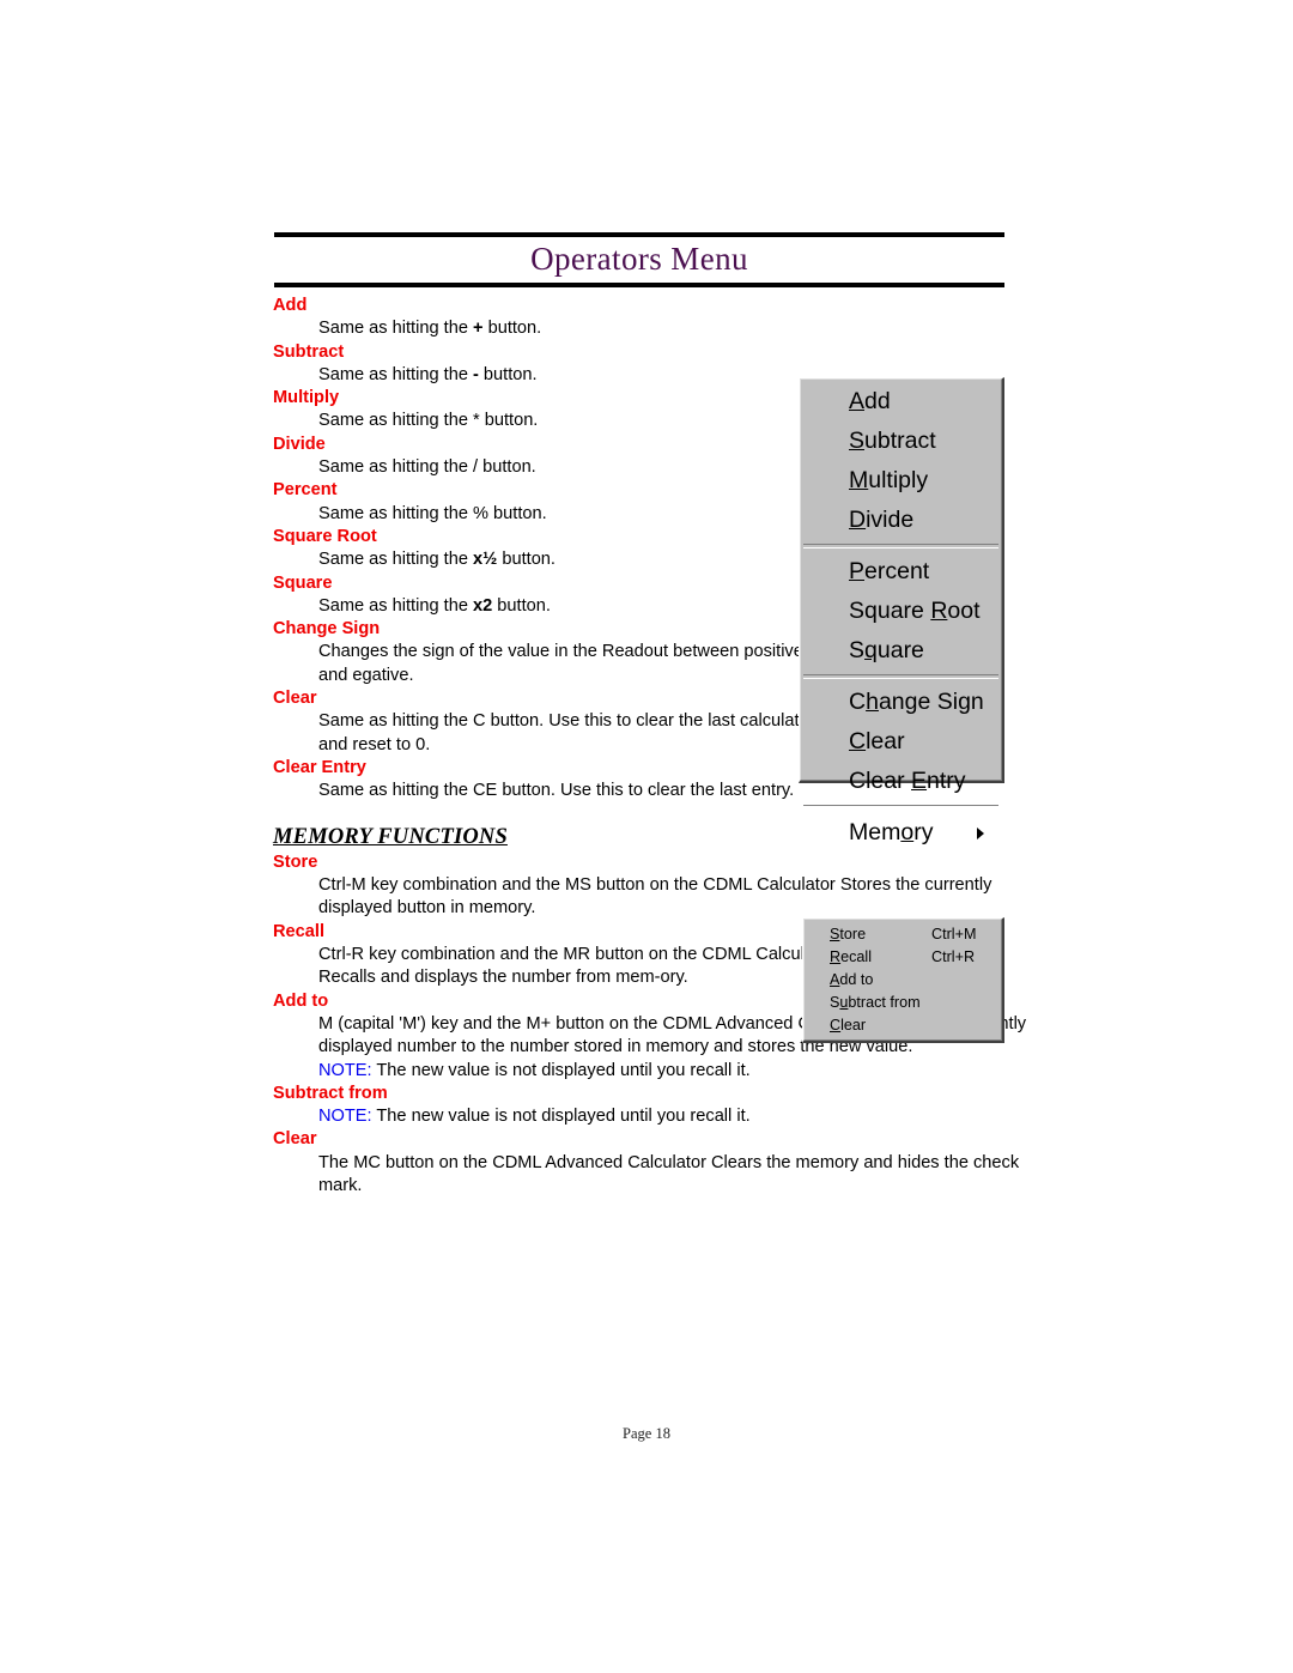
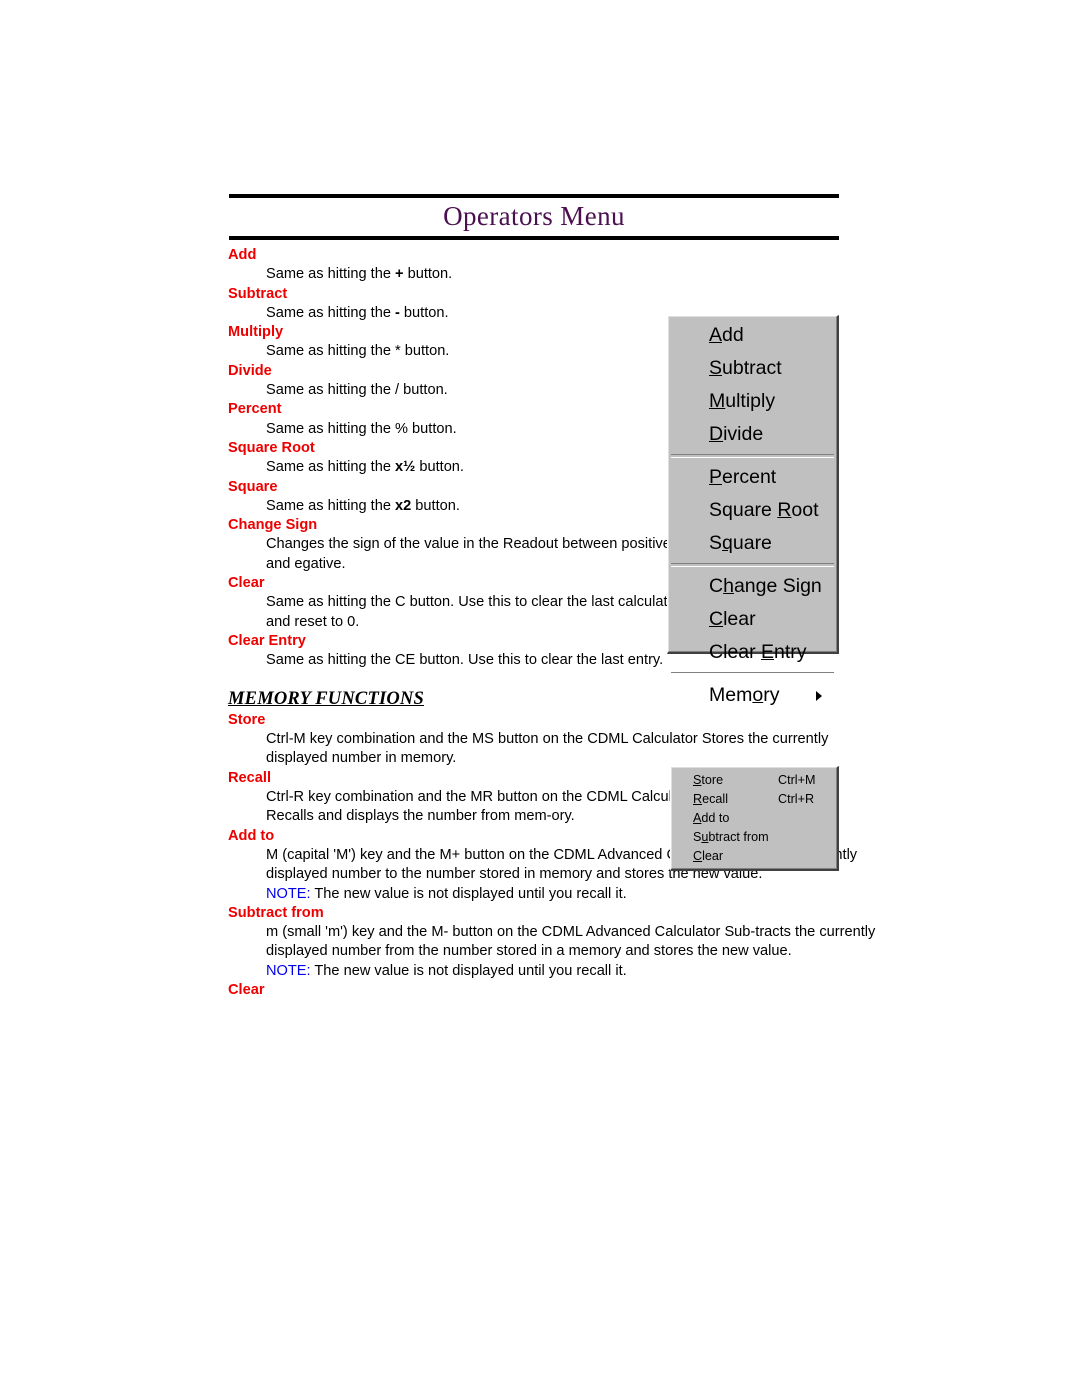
  Operators Menu
  Add
  Same as hitting the + button.
  Subtract
  Same as hitting the - button.
  Multiply
  Same as hitting the * button.
  Divide
  Same as hitting the / button.
  Percent
  Same as hitting the % button.
  Square Root
  Same as hitting the x½ button.
  Square
  Same as hitting the x2 button.
  Change Sign
  Changes the sign of the value in the Readout between positiv and egative.
  Clear
  Same as hitting the C button. Use this to clear the last calculat and reset to 0.
  Clear Entry
  Same as hitting the CE button. Use this to clear the last entry.
  MEMORY FUNCTIONS
  Store
- Ctrl-M key combination and the MS button on the CDML Calculator Stores the currently displayed button in memory.
+ Ctrl-M key combination and the MS button on the CDML Calculator Stores the currently displayed number in memory.
  Recall
  Ctrl-R key combination and the MR button on the CDML Calcu Recalls and displays the number from mem-ory.
  Add to
  M (capital 'M') key and the M+ button on the CDML Advancedtly displayed number to the number stored in memory and stores the new value.
  NOTE: The new value is not displayed until you recall it.
  Subtract from
+ m (small 'm') key and the M- button on the CDML Advanced Calculator Sub-tracts the currently displayed number from the number stored in a memory and stores the new value.
  NOTE: The new value is not displayed until you recall it.
  Clear
- The MC button on the CDML Advanced Calculator Clears the memory and hides the check mark.
  Add
  Subtract
  Multiply
  Divide
  Percent
  Square Root
  Square
  Change Sign
  Clear
  Clear Entry
  Memory
  Store
  Ctrl+M
  Recall
  Ctrl+R
  Add to
  Subtract from
  Clear
- Page 18
